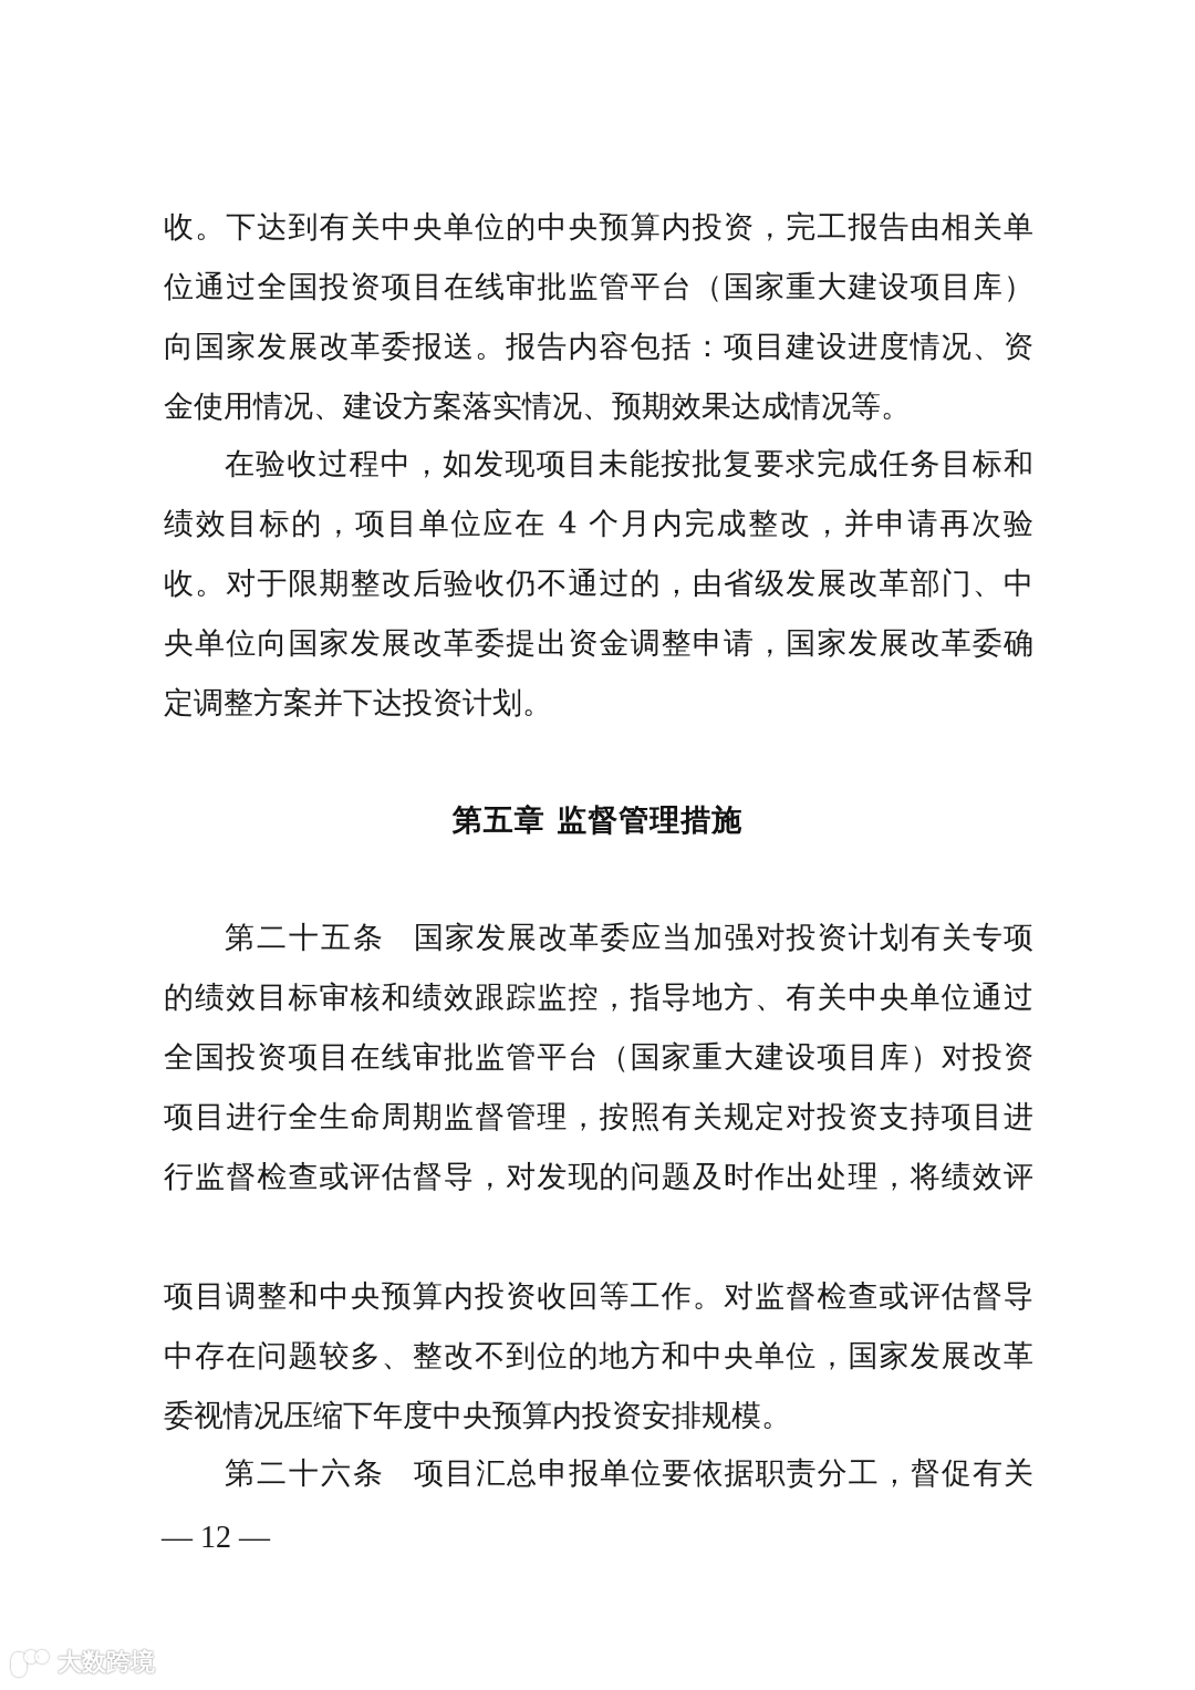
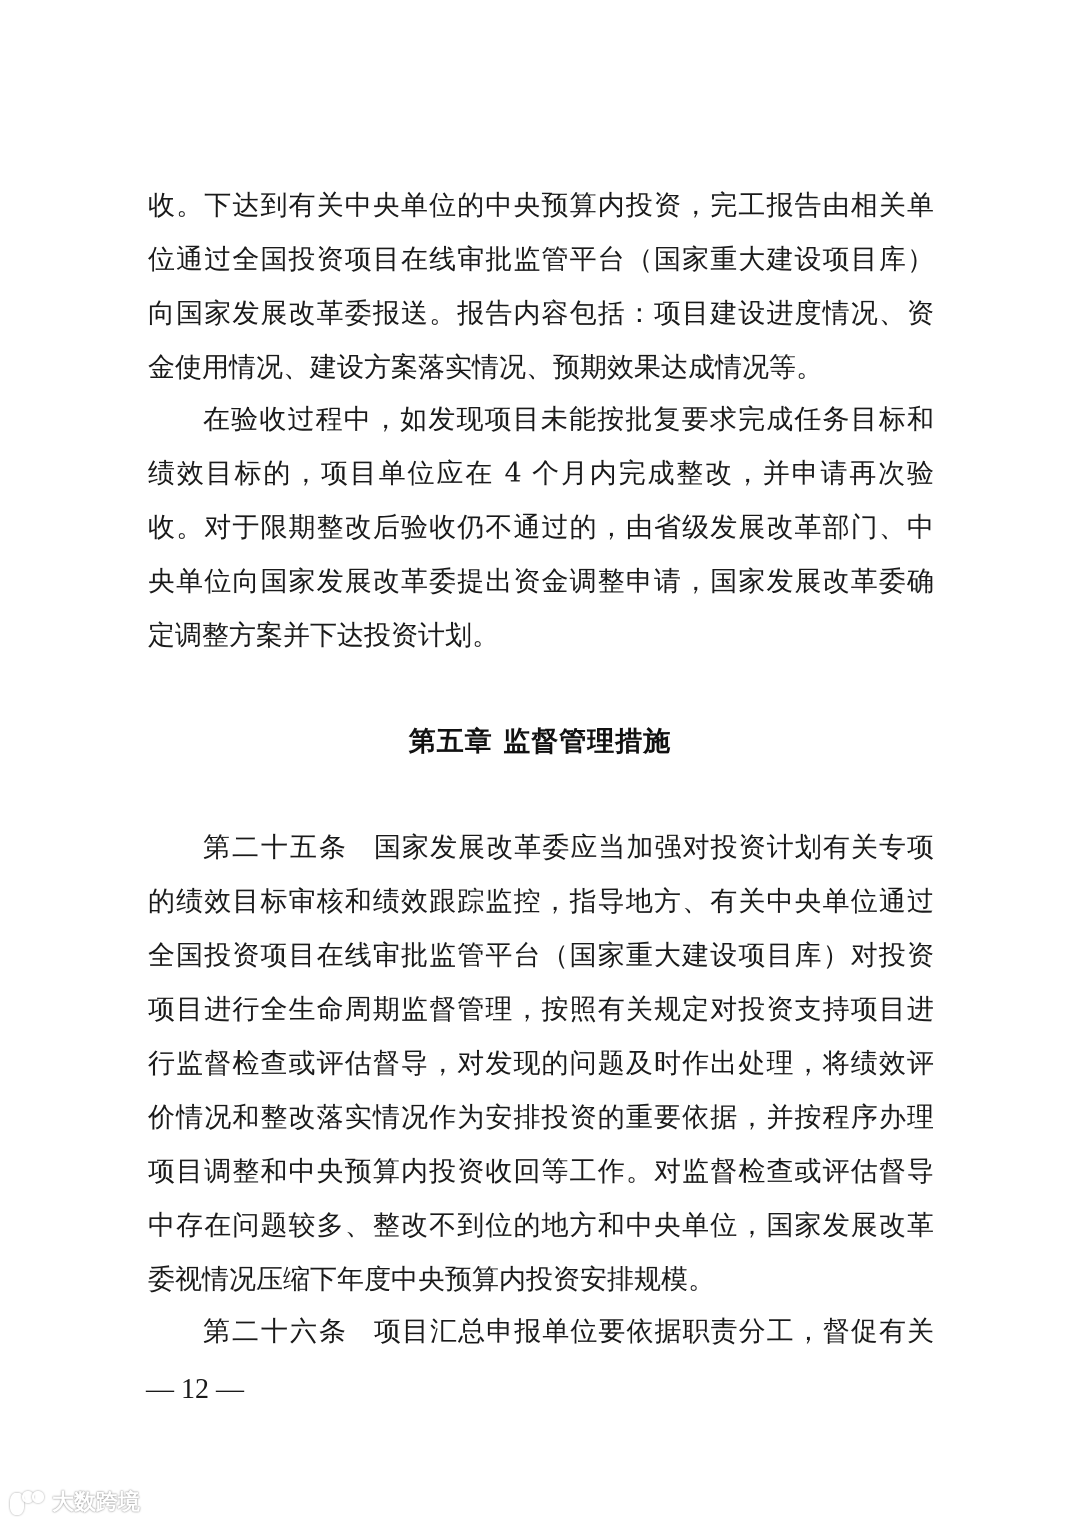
  收。下达到有关中央单位的中央预算内投资，完工报告由相关单
  位通过全国投资项目在线审批监管平台（国家重大建设项目库）
  向国家发展改革委报送。报告内容包括：项目建设进度情况、资
  金使用情况、建设方案落实情况、预期效果达成情况等。
  在验收过程中，如发现项目未能按批复要求完成任务目标和
  绩效目标的，项目单位应在 4 个月内完成整改，并申请再次验
  收。对于限期整改后验收仍不通过的，由省级发展改革部门、中
  央单位向国家发展改革委提出资金调整申请，国家发展改革委确
  定调整方案并下达投资计划。
  第五章 监督管理措施
  第二十五条
  国家发展改革委应当加强对投资计划有关专项
  的绩效目标审核和绩效跟踪监控，指导地方、有关中央单位通过
  全国投资项目在线审批监管平台（国家重大建设项目库）对投资
  项目进行全生命周期监督管理，按照有关规定对投资支持项目进
  行监督检查或评估督导，对发现的问题及时作出处理，将绩效评
+ 价情况和整改落实情况作为安排投资的重要依据，并按程序办理
  项目调整和中央预算内投资收回等工作。对监督检查或评估督导
  中存在问题较多、整改不到位的地方和中央单位，国家发展改革
  委视情况压缩下年度中央预算内投资安排规模。
  第二十六条
  项目汇总申报单位要依据职责分工，督促有关
  — 12 —
  大数跨境
